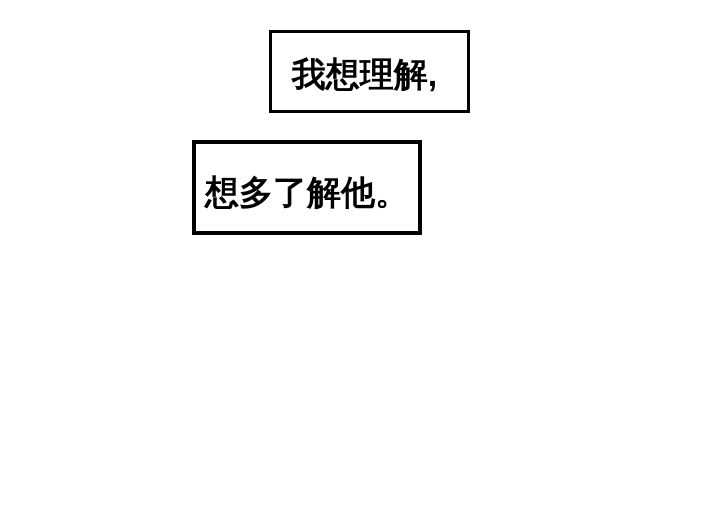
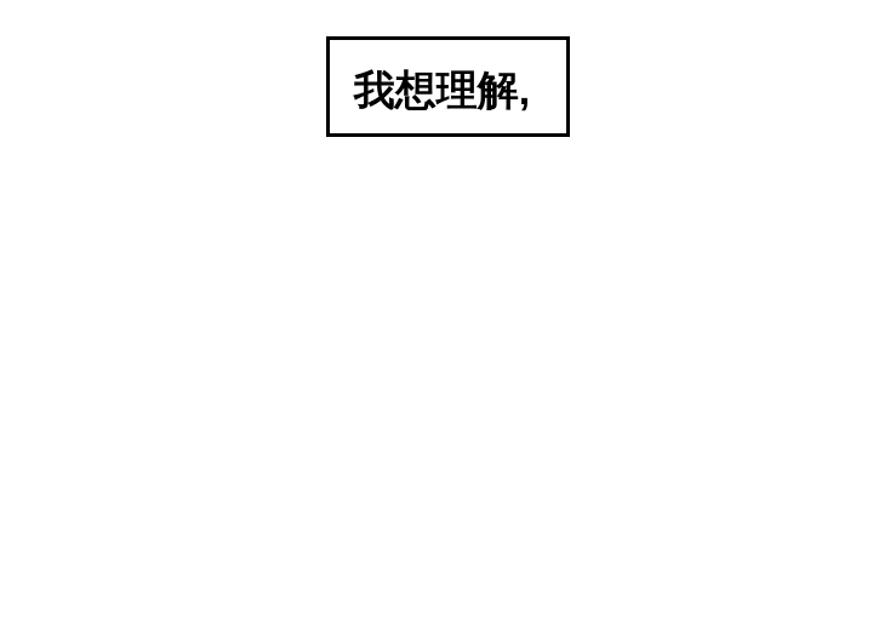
  我想理解,
- 想多了解他。
